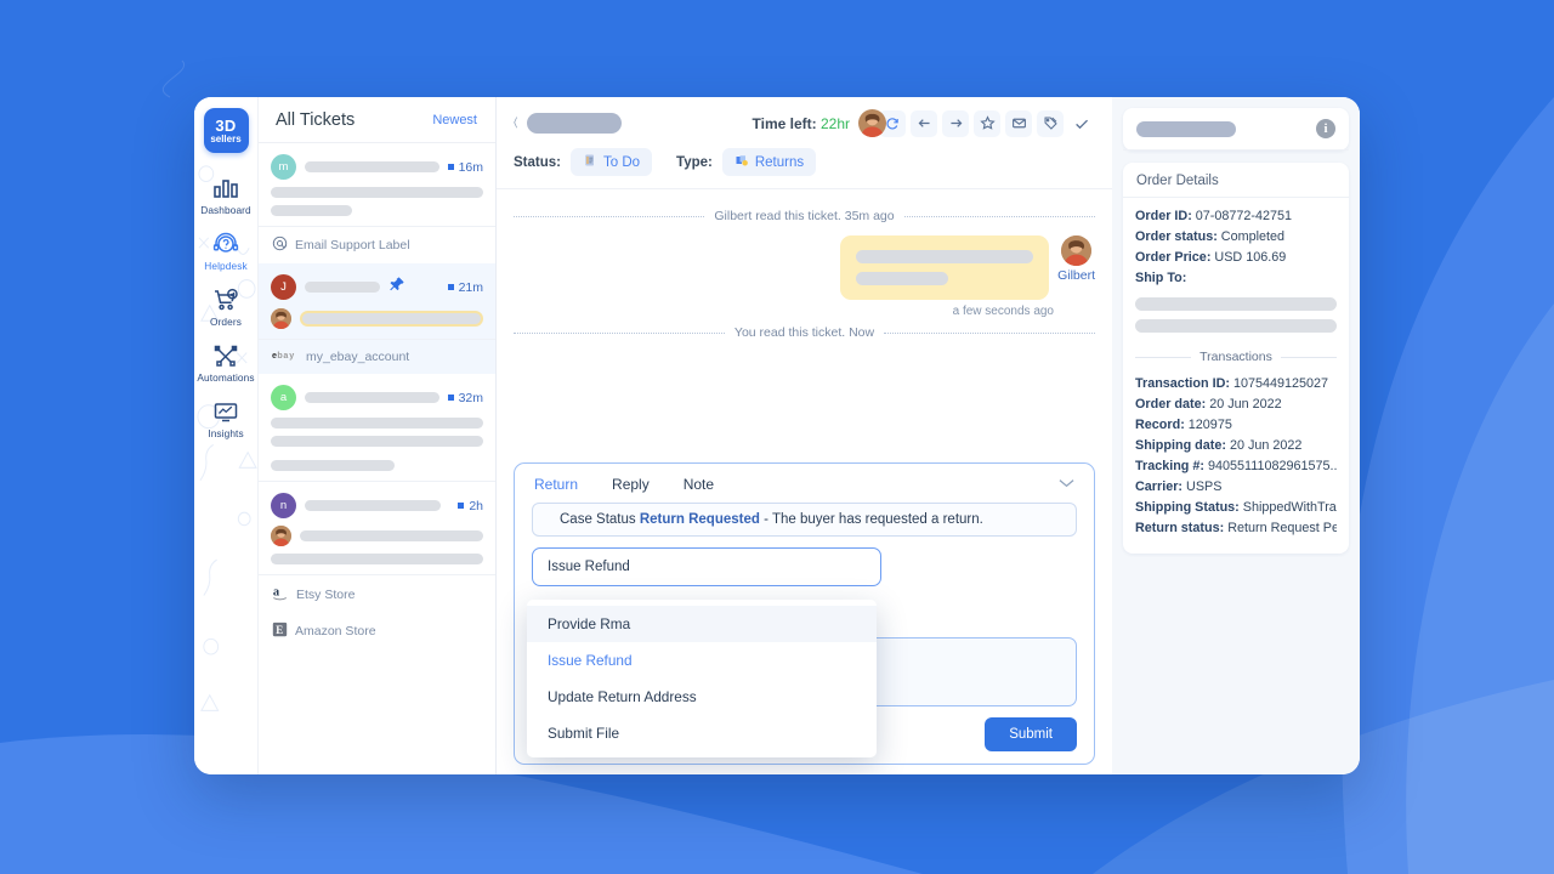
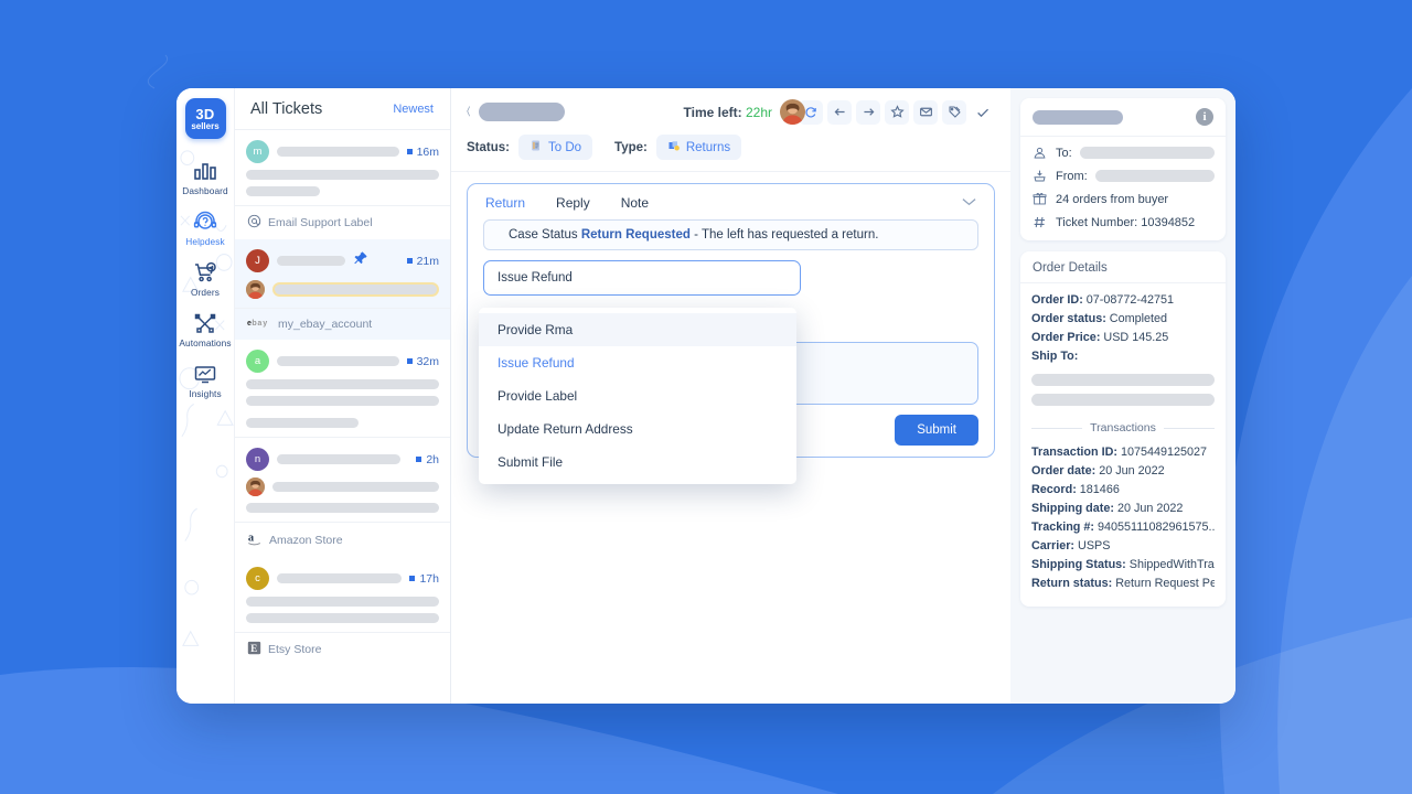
  3D
  sellers
  Dashboard
  Helpdesk
  Orders
  Automations
  Insights
  All Tickets
  Newest
  m
  16m
  Email Support Label
  J
  21m
  e
  b
  a
  y
  my_ebay_account
  a
  32m
  n
  2h
  a
- Etsy Store
+ Amazon Store
+ c
+ 17h
  E
- Amazon Store
+ Etsy Store
  〈
  Time left: 22hr
  Status:
  To Do
  Type:
  Returns
- Gilbert read this ticket. 35m ago
- Gilbert
- a few seconds ago
- You read this ticket. Now
  Return
  Reply
  Note
- Case Status Return Requested - The buyer has requested a return.
+ Case Status Return Requested - The left has requested a return.
  Issue Refund
  Submit
  Provide Rma
  Issue Refund
+ Provide Label
  Update Return Address
  Submit File
  i
+ To:
+ From:
+ 24 orders from buyer
+ Ticket Number: 10394852
  Order Details
  Order ID: 07-08772-42751
  Order status: Completed
- Order Price: USD 106.69
+ Order Price: USD 145.25
  Ship To:
  Transactions
  Transaction ID: 1075449125027
  Order date: 20 Jun 2022
- Record: 120975
+ Record: 181466
  Shipping date: 20 Jun 2022
  Tracking #: 94055111082961575..
  Carrier: USPS
  Shipping Status: ShippedWithTra
  Return status: Return Request Pe
